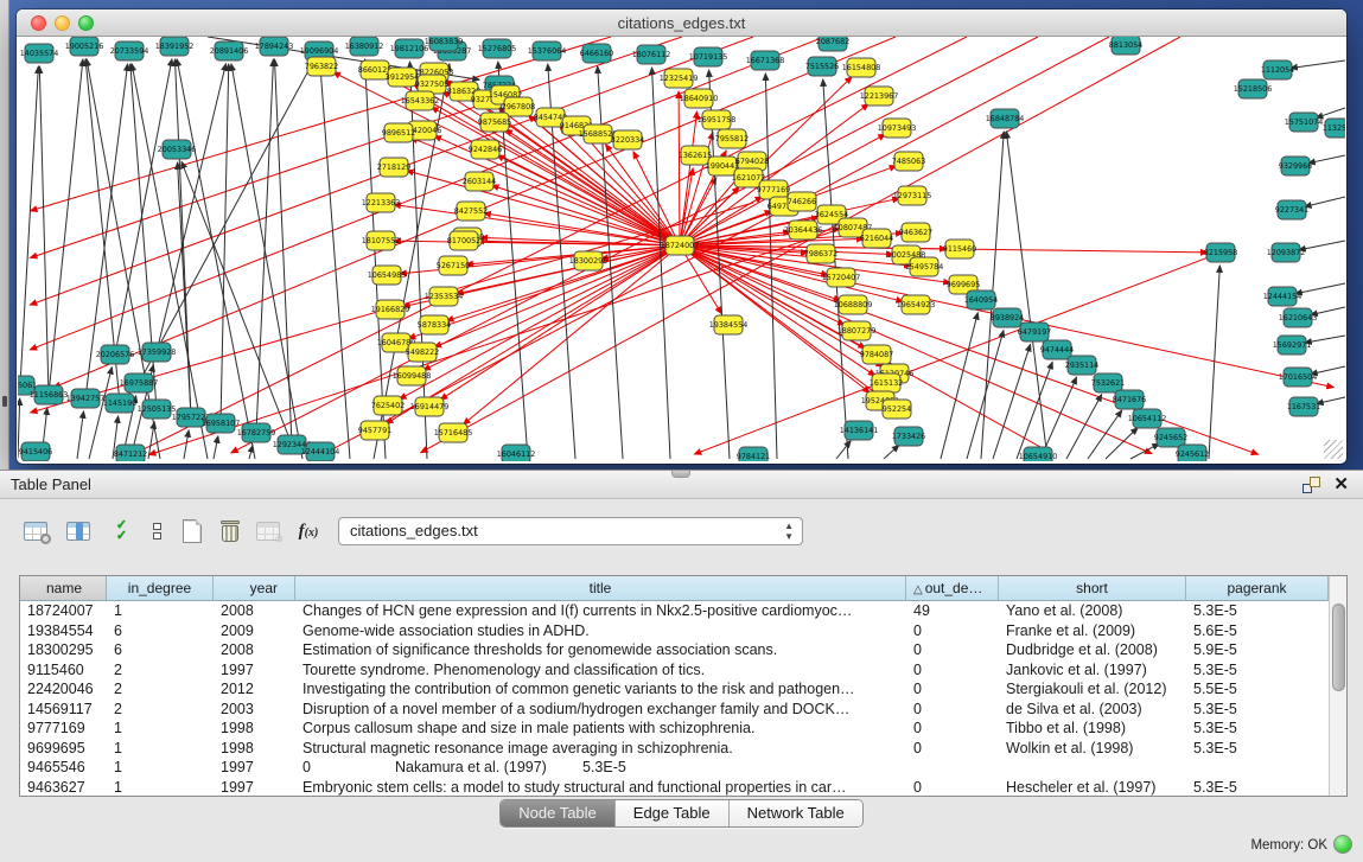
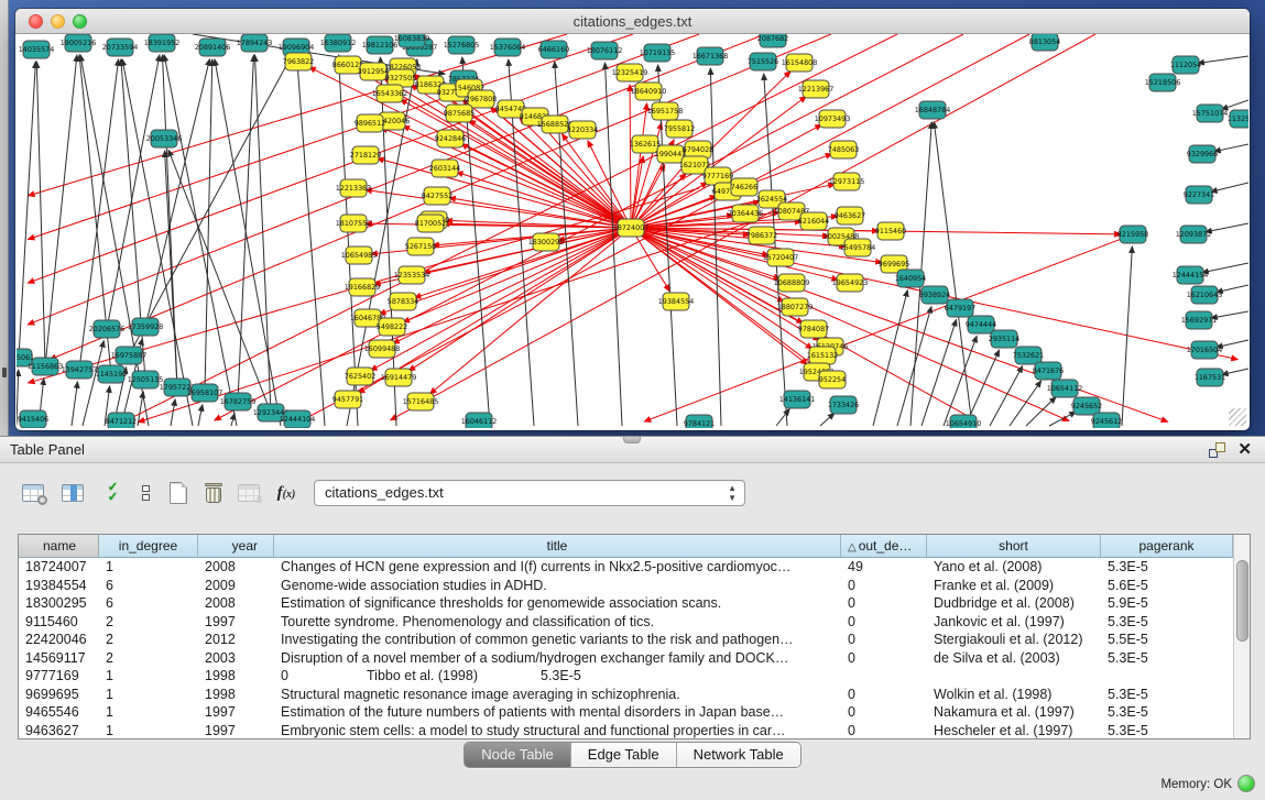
  citations_edges.txt
  14035574
  19005216
  20733594
  18391952
  20891406
  17894243
  19096904
  16380912
  19812106
  15276805
  15376064
  6466160
  18076112
  10719135
  16671368
  7515526
  16083839
  2087682
  16848784
  8813054
  15218506
  11325
  7963822
  866012
  3912954
  18226058
  9327505
  16543362
  818632
  1546082
  2967808
  9875685
  845474
  91468
  1568852
  3220334
  420046
  9896512
  2718129
  2603144
  12213363
  8427552
  18107552
  8170052
  10654983
  5267150
  19166829
  12353534
  5878334
  1604678
  5498222
  16099488
  7625402
  16914479
  9457791
  15716485
  18300295
  12325419
  18640910
  16951758
  7955812
  1990443
  6794028
  1621072
  9777169
  746266
  3624554
  20364436
  10807487
  9463627
  6216044
  16154808
  12213967
  10973493
  7485063
  12973115
  7986372
  15720407
  10688809
  18807279
  9784087
  19384554
  1615132
  952254
  10025488
  15495784
  9115460
  9699695
  19654923
  14136141
  1733426
  1640954
  8938924
  6479197
  9474444
  2935114
  7532621
  8471676
  10654112
  9245652
  9245612
  1112054
  15751074
  9329966
  9227341
  12093872
  12444154
  16210643
  15692971
  17016504
  1167531
  8215958
  11156863
  13942757
  1145190
  12505135
  1795722
  16958107
  16782759
  1292344
  20206576
  17359928
  16975887
  9415406
  8471212
  12444104
  16046112
  9784121
  10654910
  18724007
  Table Panel
  ✕
  ✓
  ✓
  ⊗
  f(x)
  citations_edges.txt
  ▲
  ▼
  name
  in_degree
  year
  title
  △ out_de…
  short
  pagerank
  18724007
  1
  2008
  Changes of HCN gene expression and I(f) currents in Nkx2.5-positive cardiomyoc…
  49
  Yano et al. (2008)
  5.3E-5
  19384554
  6
  2009
  Genome-wide association studies in ADHD.
  0
  Franke et al. (2009)
  5.6E-5
  18300295
  6
  2008
  Estimation of significance thresholds for genomewide association scans.
  0
  Dudbridge et al. (2008)
  5.9E-5
  9115460
  2
  1997
  Tourette syndrome. Phenomenology and classification of tics.
  0
  Jankovic et al. (1997)
  5.3E-5
  22420046
  2
  2012
  Investigating the contribution of common genetic variants to the risk and pathogen…
  0
  Stergiakouli et al. (2012)
  5.5E-5
  14569117
  2
  2003
  Disruption of a novel member of a sodium/hydrogen exchanger family and DOCK…
  0
  de Silva et al. (2003)
  5.3E-5
  9777169
  1
  1998
- Corpus callosum shape and size in male patients with schizophrenia.
  0
  Tibbo et al. (1998)
  5.3E-5
  9699695
  1
  1998
  Structural magnetic resonance image averaging in schizophrenia.
  0
  Wolkin et al. (1998)
  5.3E-5
  9465546
  1
  1997
+ Estimation of the future numbers of patients with mental disorders in Japan base…
  0
  Nakamura et al. (1997)
  5.3E-5
  9463627
  1
  1997
  Embryonic stem cells: a model to study structural and functional properties in car…
  0
  Hescheler et al. (1997)
  5.3E-5
  Node Table
  Edge Table
  Network Table
  Memory: OK
